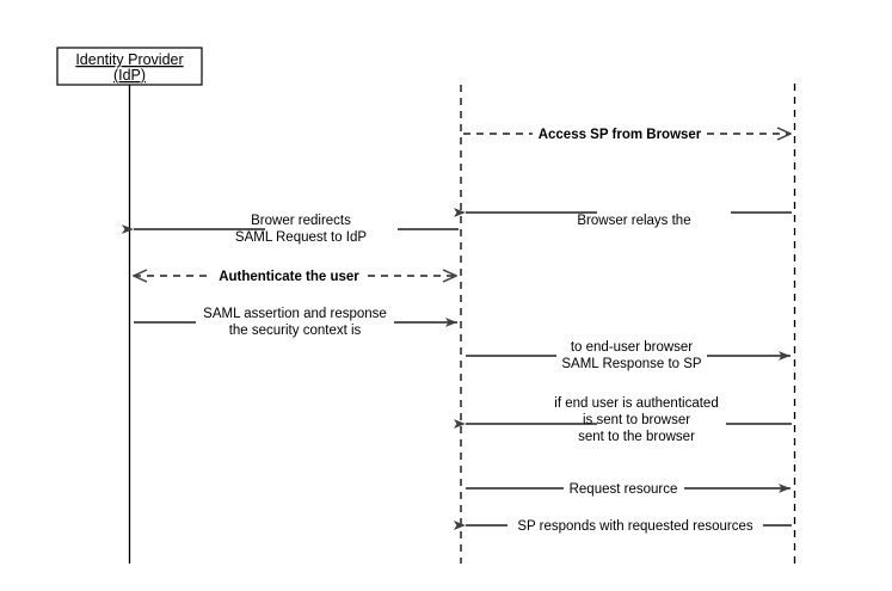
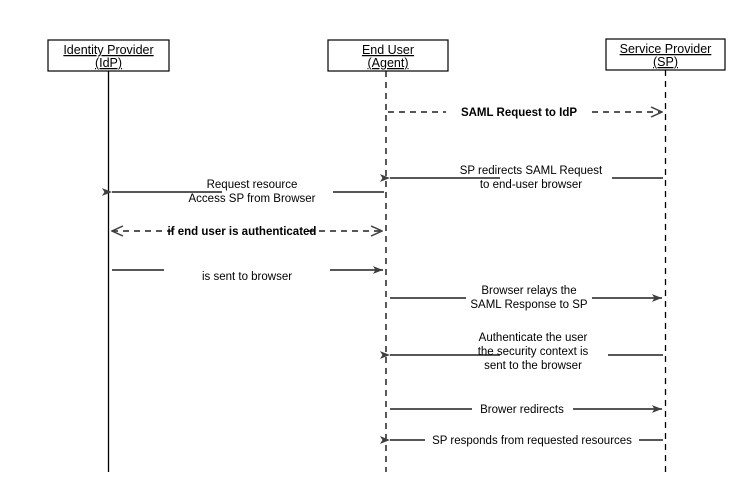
  Identity Provider
  (IdP)
+ End User
+ (Agent)
+ Service Provider
+ (SP)
- Access SP from Browser
+ SAML Request to IdP
+ SP redirects SAML Request
- Browser relays the
+ to end-user browser
- Brower redirects
+ Request resource
- SAML Request to IdP
+ Access SP from Browser
- Authenticate the user
+ if end user is authenticated
- SAML assertion and response
- the security context is
+ is sent to browser
- to end-user browser
+ Browser relays the
  SAML Response to SP
- if end user is authenticated
+ Authenticate the user
- is sent to browser
+ the security context is
  sent to the browser
- Request resource
+ Brower redirects
- SP responds with requested resources
+ SP responds from requested resources
